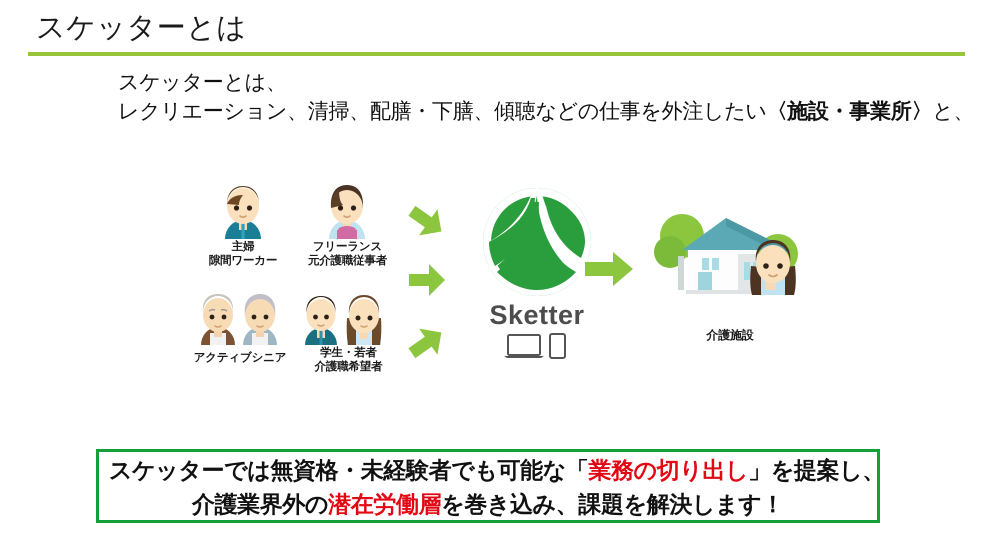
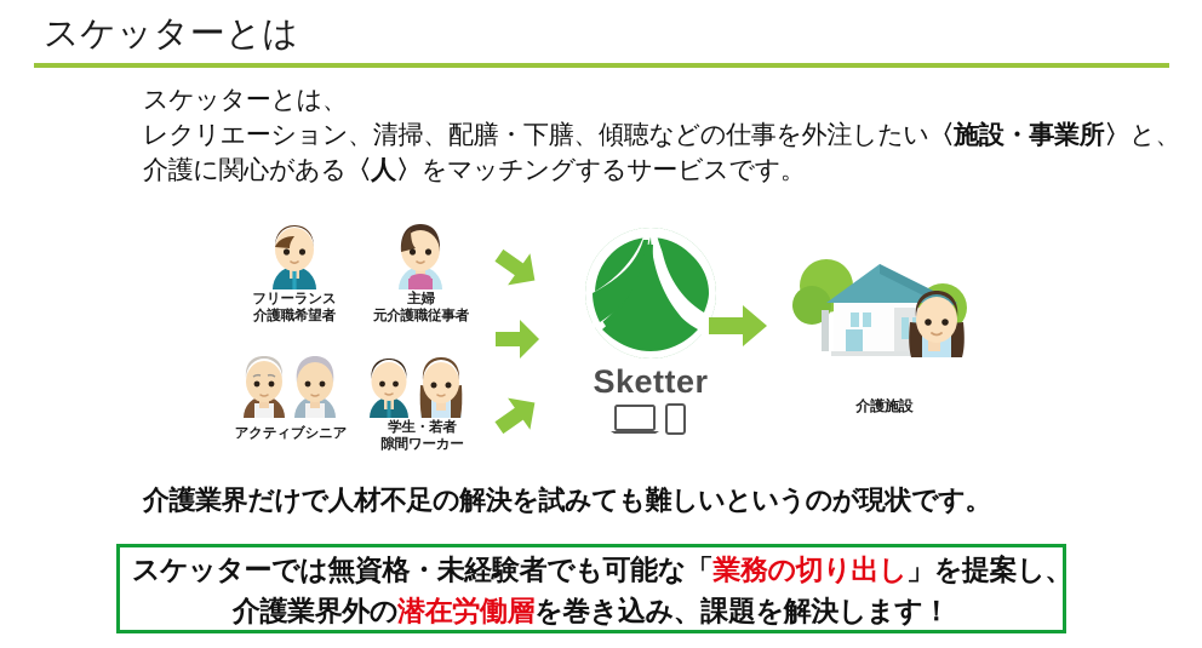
  スケッターとは
  スケッターとは、
  レクリエーション、清掃、配膳・下膳、傾聴などの仕事を外注したい〈施設・事業所〉と、
+ 介護に関心がある〈人〉をマッチングするサービスです。
- 主婦
+ フリーランス
- 隙間ワーカー
+ 介護職希望者
- フリーランス
+ 主婦
  元介護職従事者
  アクティブシニア
  学生・若者
- 介護職希望者
+ 隙間ワーカー
  Sketter
  介護施設
+ 介護業界だけで人材不足の解決を試みても難しいというのが現状です。
  スケッターでは無資格・未経験者でも可能な「業務の切り出し」を提案し、
  介護業界外の潜在労働層を巻き込み、課題を解決します！
